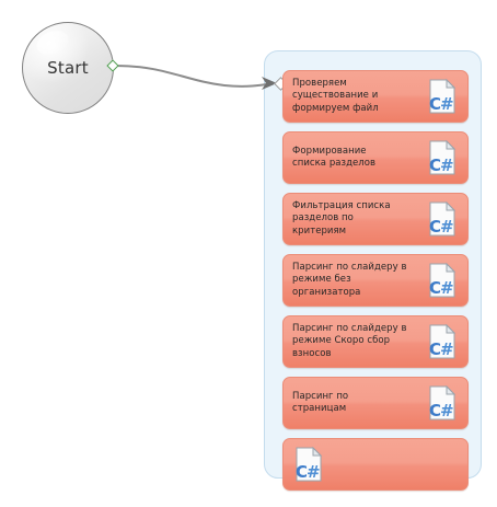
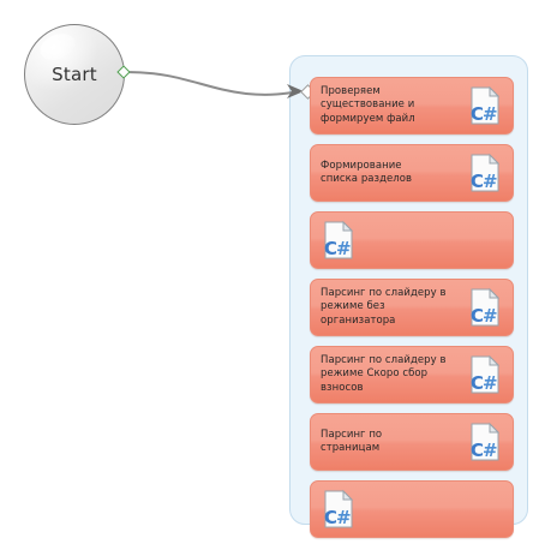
  Start
  Проверяем
  существование и
  формируем файл
  C
  #
  Формирование
  списка разделов
  C
  #
- Фильтрация списка
- разделов по
- критериям
  C
  #
  Парсинг по слайдеру в
  режиме без
  организатора
  C
  #
  Парсинг по слайдеру в
  режиме Скоро сбор
  взносов
  C
  #
  Парсинг по
  страницам
  C
  #
  C
  #
